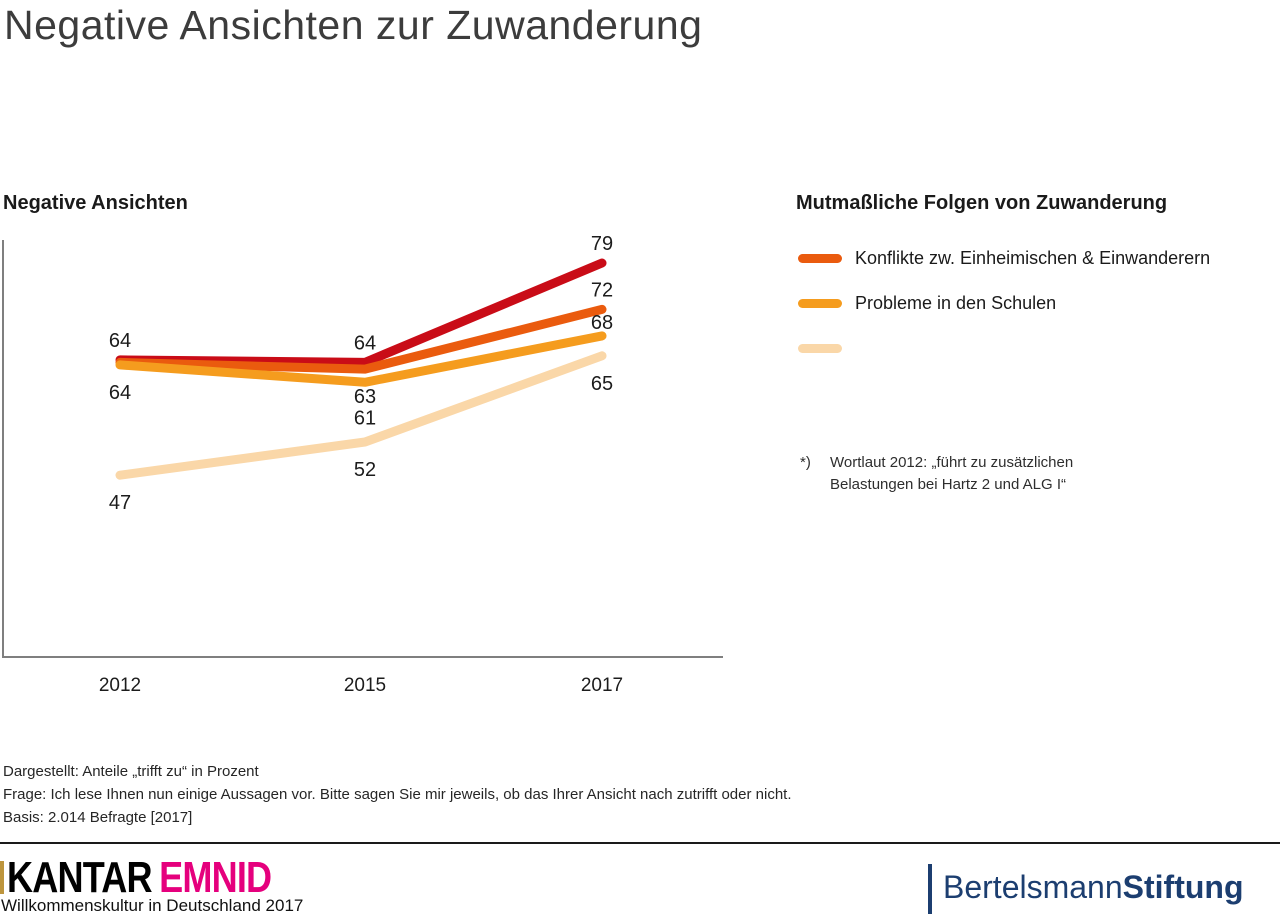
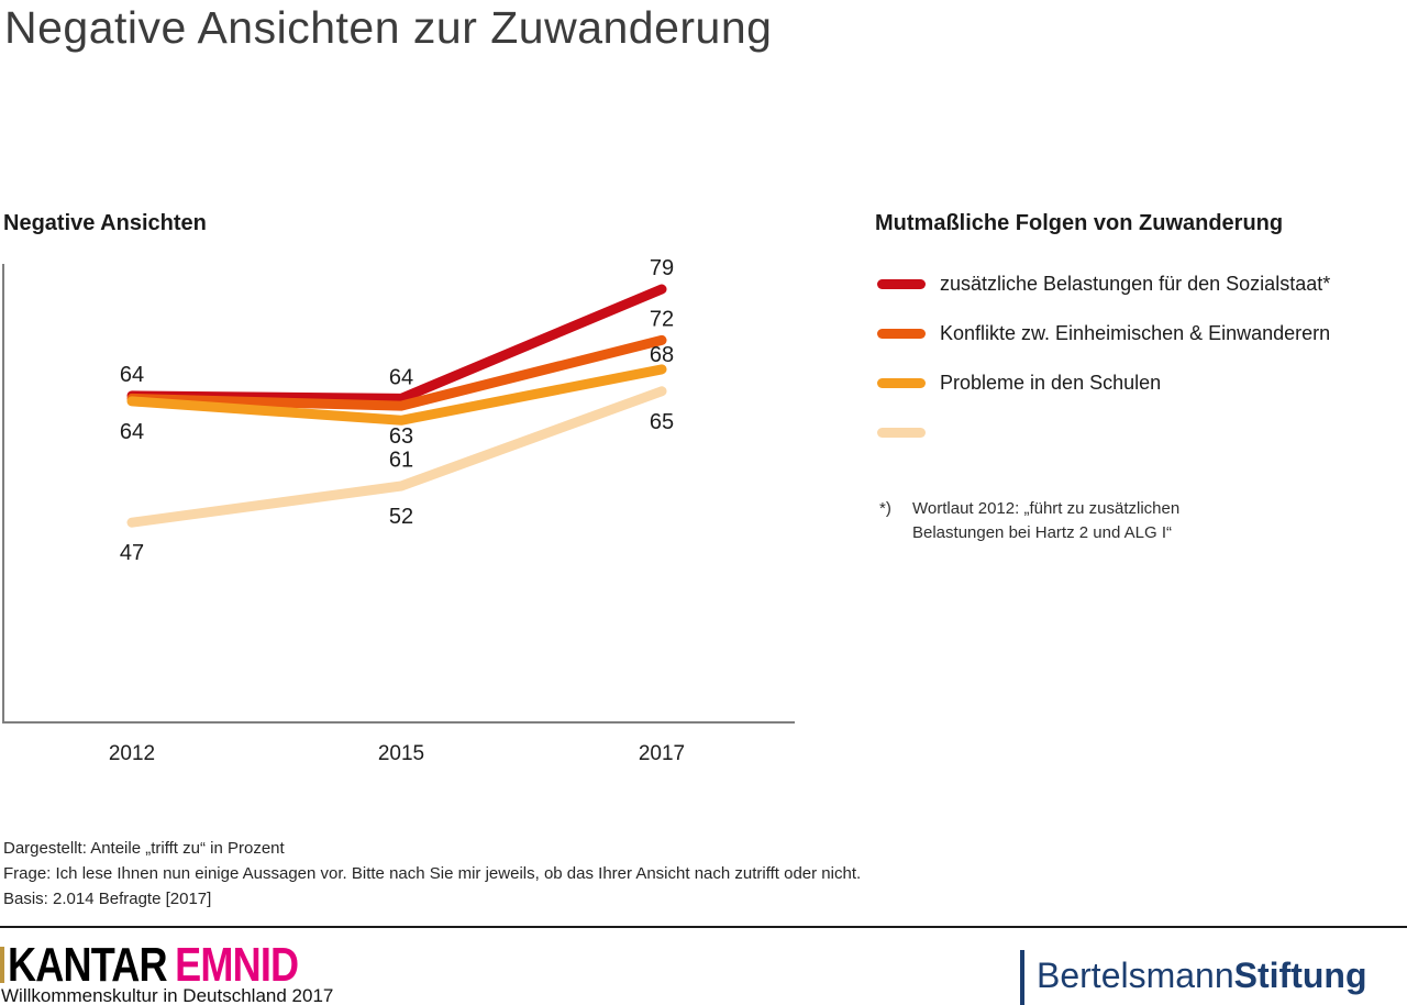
  Negative Ansichten zur Zuwanderung
  Negative Ansichten
  64
  64
  79
  63
  72
  64
  61
  68
  47
  52
  65
  2012
  2015
  2017
  Mutmaßliche Folgen von Zuwanderung
+ zusätzliche Belastungen für den Sozialstaat*
  Konflikte zw. Einheimischen & Einwanderern
  Probleme in den Schulen
  *)
  Wortlaut 2012: „führt zu zusätzlichen
  Belastungen bei Hartz 2 und ALG I“
  Dargestellt: Anteile „trifft zu“ in Prozent
- Frage: Ich lese Ihnen nun einige Aussagen vor. Bitte sagen Sie mir jeweils, ob das Ihrer Ansicht nach zutrifft oder nicht.
+ Frage: Ich lese Ihnen nun einige Aussagen vor. Bitte nach Sie mir jeweils, ob das Ihrer Ansicht nach zutrifft oder nicht.
  Basis: 2.014 Befragte [2017]
  KANTAR EMNID
  Willkommenskultur in Deutschland 2017
  BertelsmannStiftung
